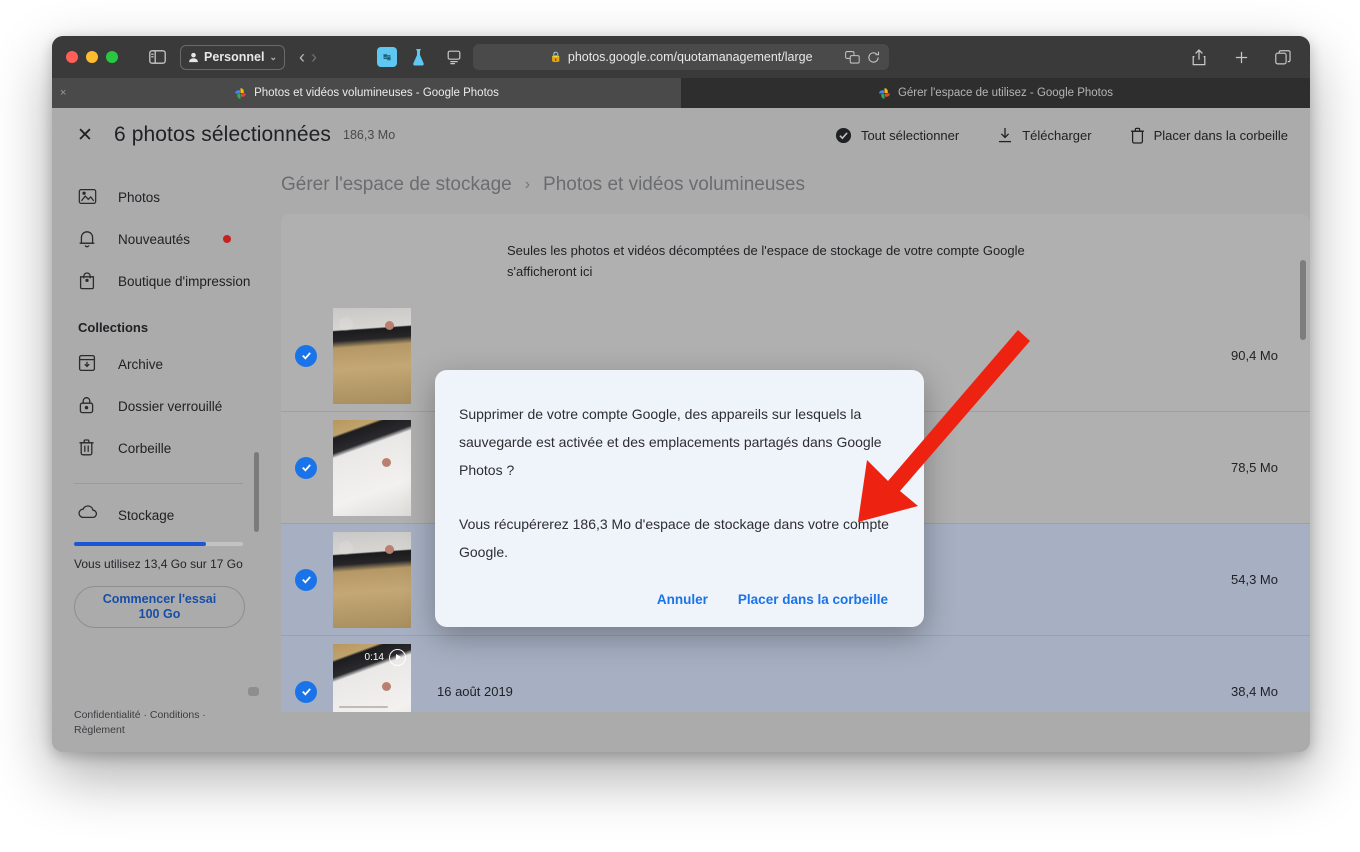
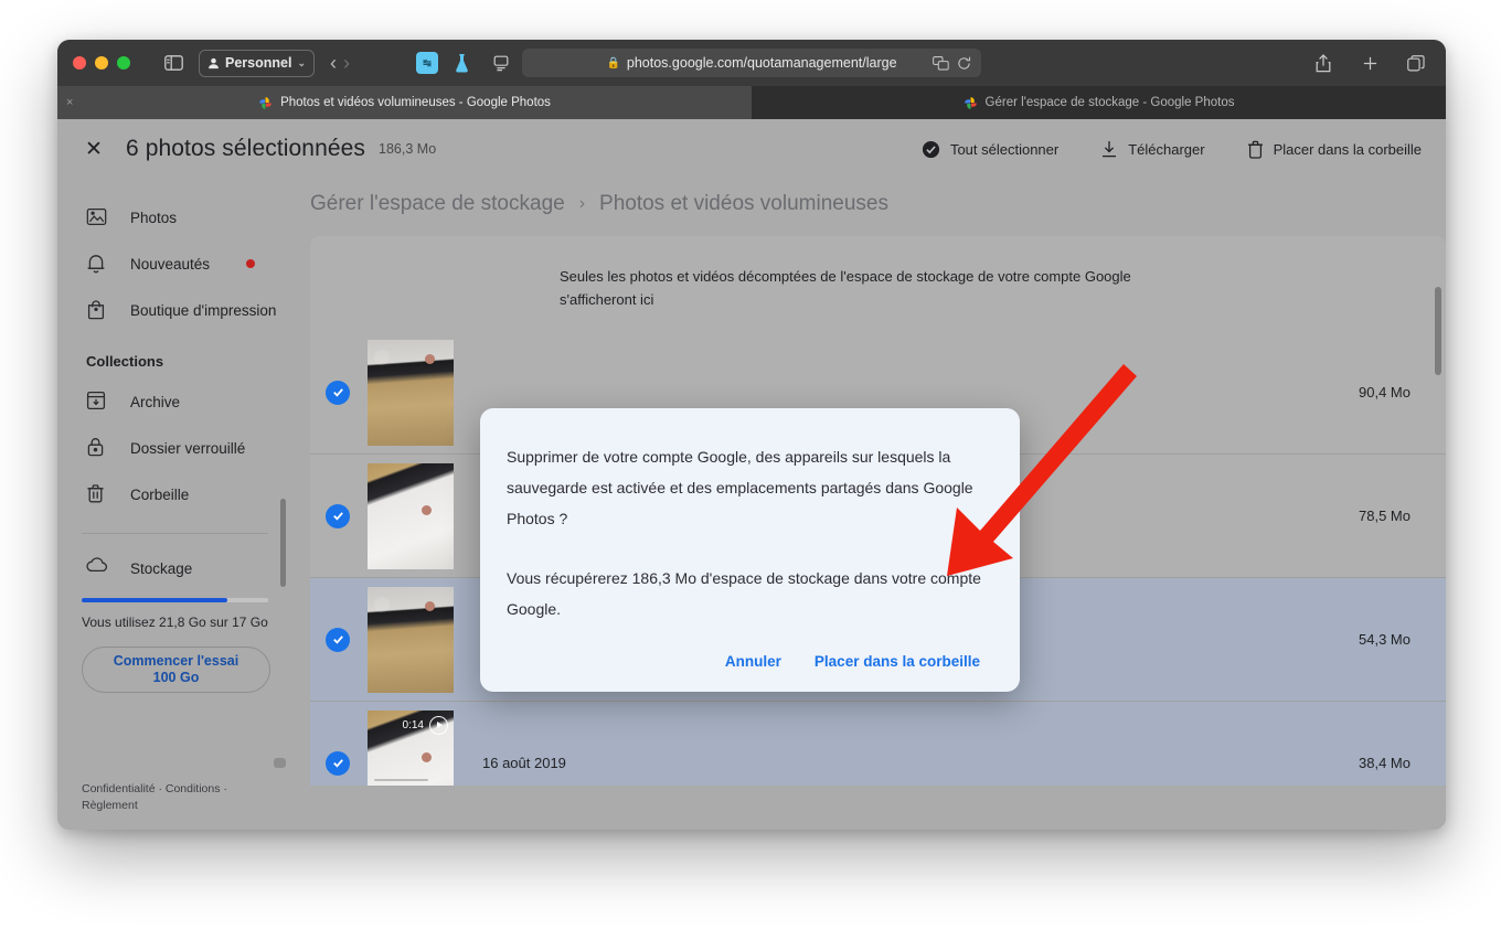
  Personnel
  ⌄
  ‹
  ›
  ↹
  🔒
  photos.google.com/quotamanagement/large
  ×
  Photos et vidéos volumineuses - Google Photos
- Gérer l'espace de utilisez - Google Photos
+ Gérer l'espace de stockage - Google Photos
  ✕
  6 photos sélectionnées
  186,3 Mo
  Tout sélectionner
  Télécharger
  Placer dans la corbeille
  Photos
  Nouveautés
  Boutique d'impression
  Collections
  Archive
  Dossier verrouillé
  Corbeille
  Stockage
- Vous utilisez 13,4 Go sur 17 Go
+ Vous utilisez 21,8 Go sur 17 Go
  Commencer l'essai
  100 Go
  Confidentialité · Conditions ·
  Règlement
  Gérer l'espace de stockage
  ›
  Photos et vidéos volumineuses
  Seules les photos et vidéos décomptées de l'espace de stockage de votre compte Google s'afficheront ici
  90,4 Mo
  78,5 Mo
  54,3 Mo
  0:14
  16 août 2019
  38,4 Mo
  Supprimer de votre compte Google, des appareils sur lesquels la sauvegarde est activée et des emplacements partagés dans Google Photos ?
  Vous récupérerez 186,3 Mo d'espace de stockage dans votre compte Google.
  Annuler
  Placer dans la corbeille
